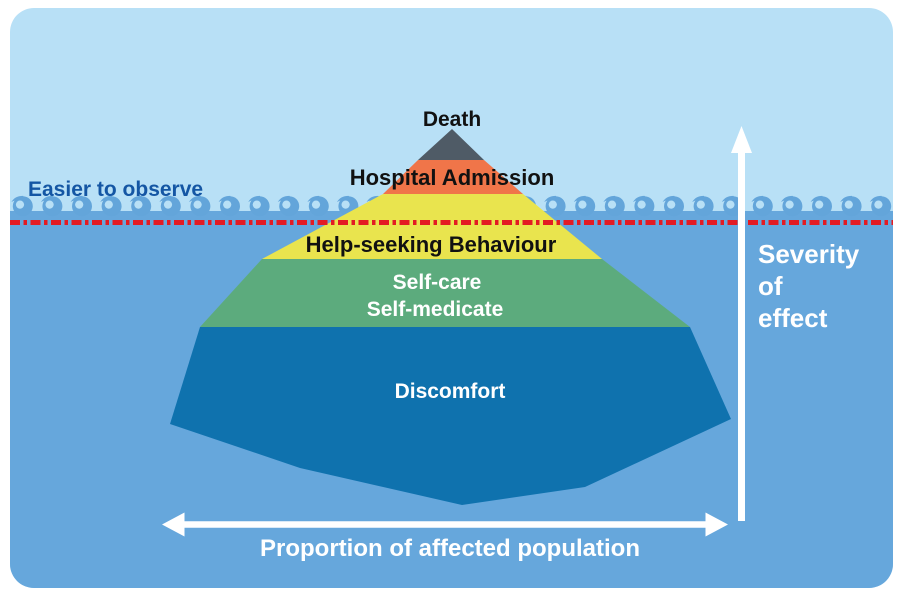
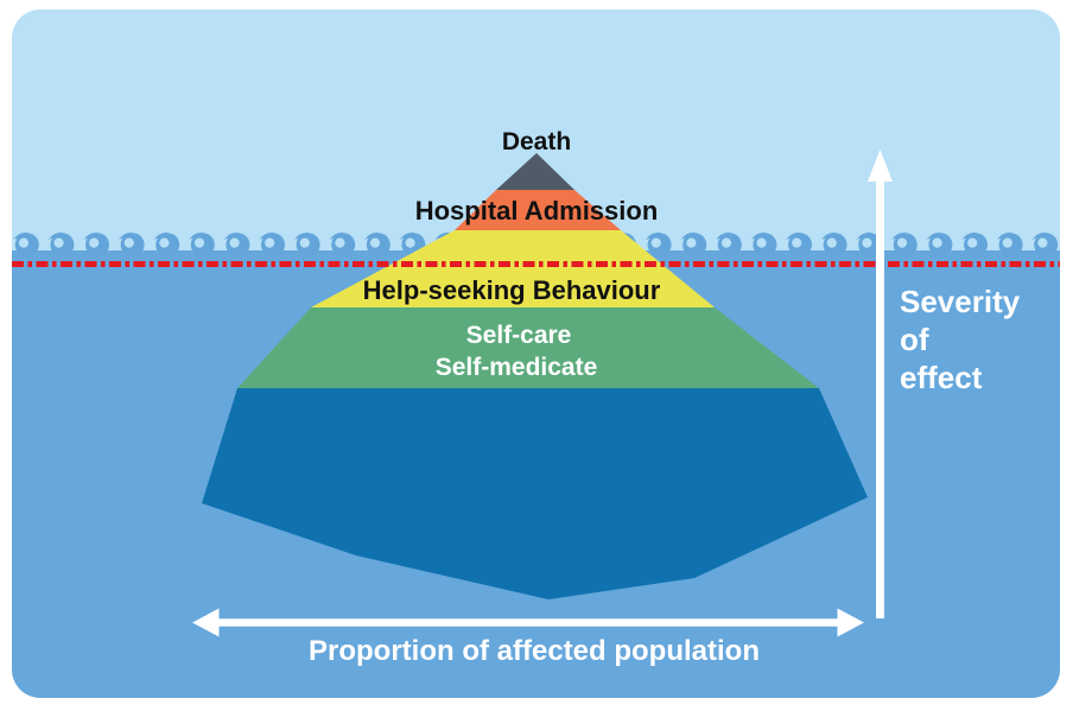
  Death
  Hospital Admission
  Help-seeking Behaviour
  Self-care
  Self-medicate
- Discomfort
- Easier to observe
  Severity
  of
  effect
  Proportion of affected population
